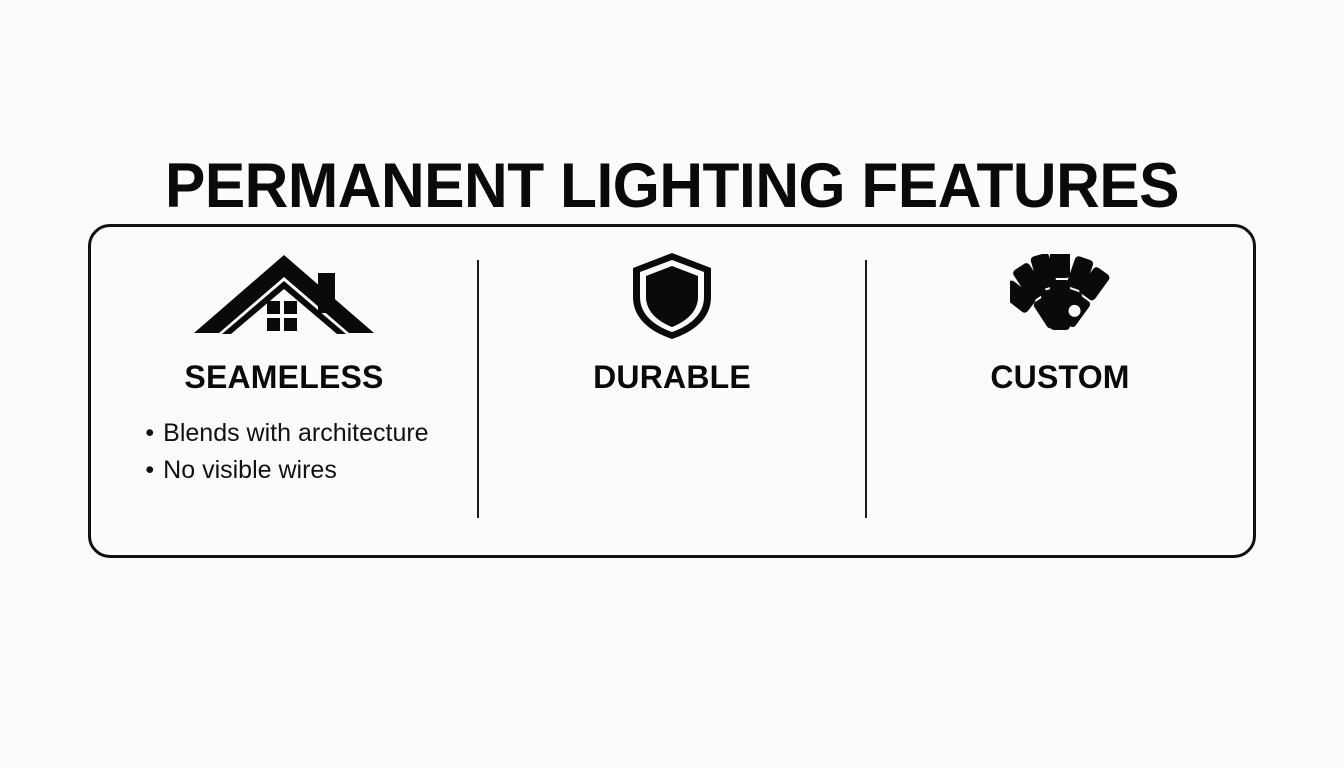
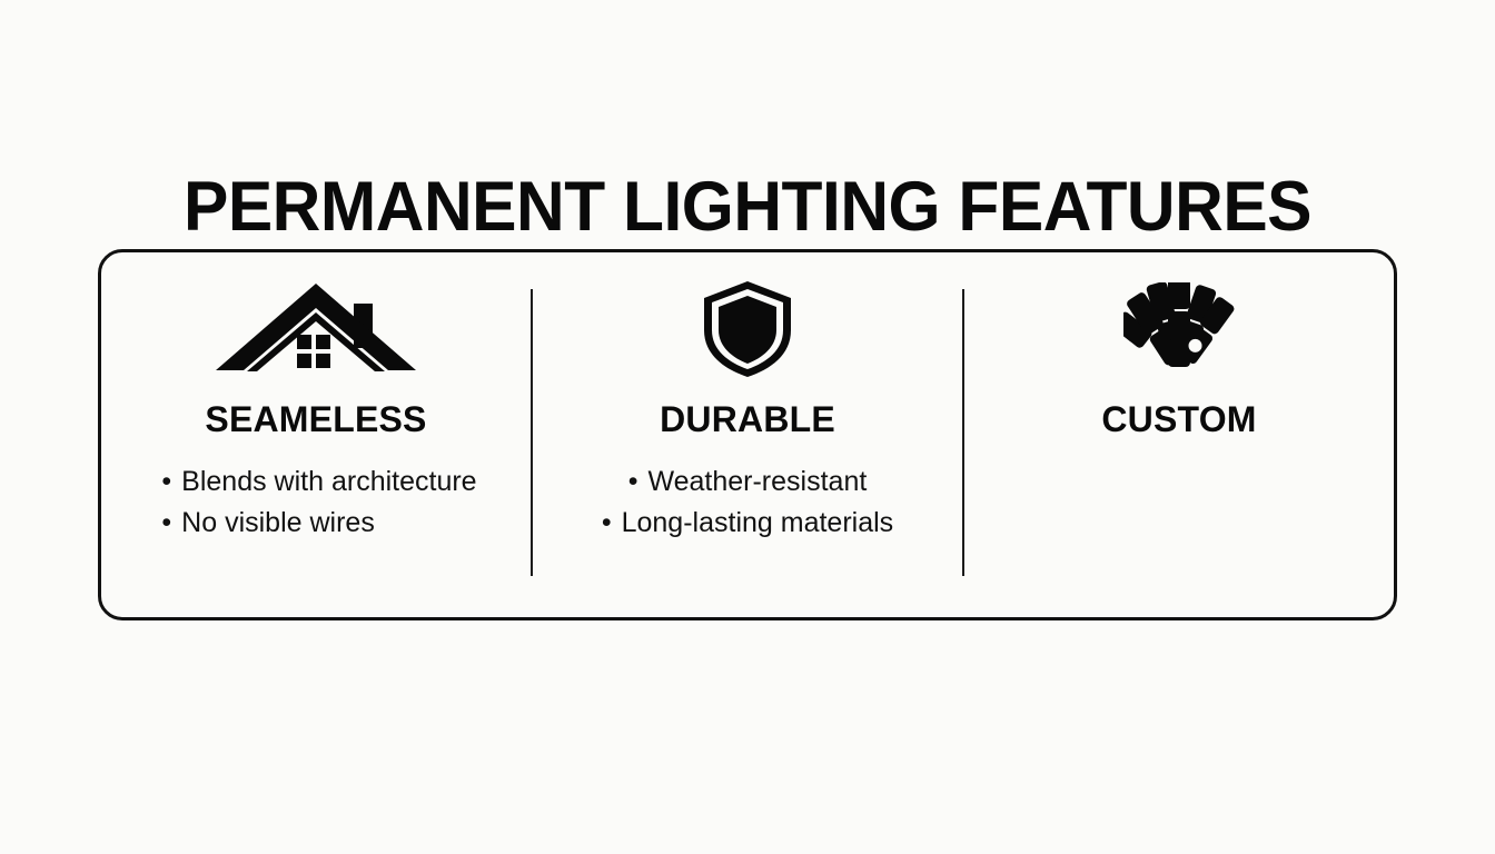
  PERMANENT LIGHTING FEATURES
  SEAMELESS
  • Blends with architecture
  • No visible wires
  DURABLE
+ • Weather-resistant
+ • Long-lasting materials
  CUSTOM
